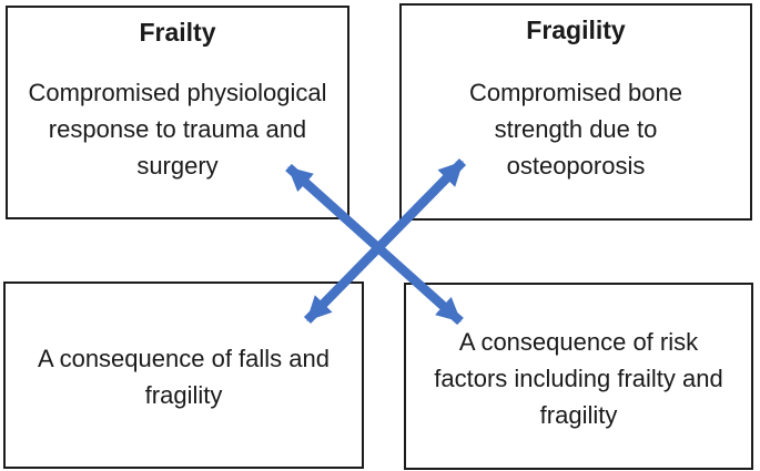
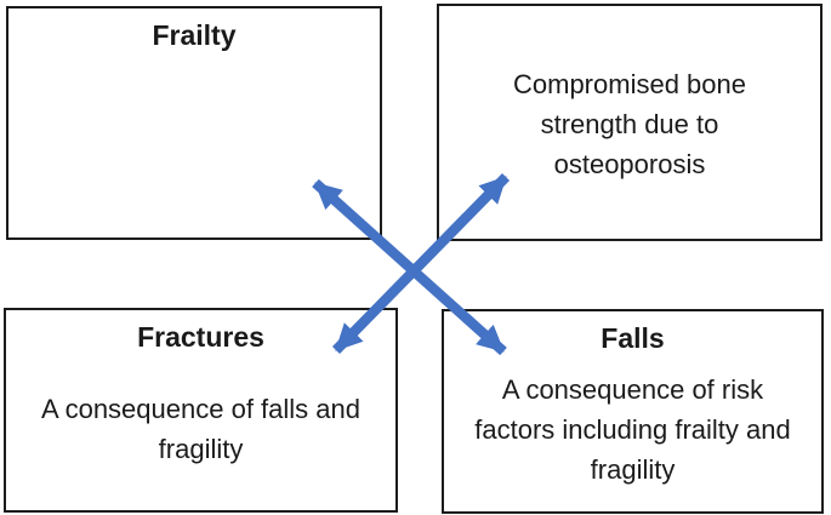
  Frailty
- Compromised physiological
- response to trauma and
- surgery
- Fragility
  Compromised bone
  strength due to
  osteoporosis
+ Fractures
  A consequence of falls and
  fragility
+ Falls
  A consequence of risk
  factors including frailty and
  fragility
